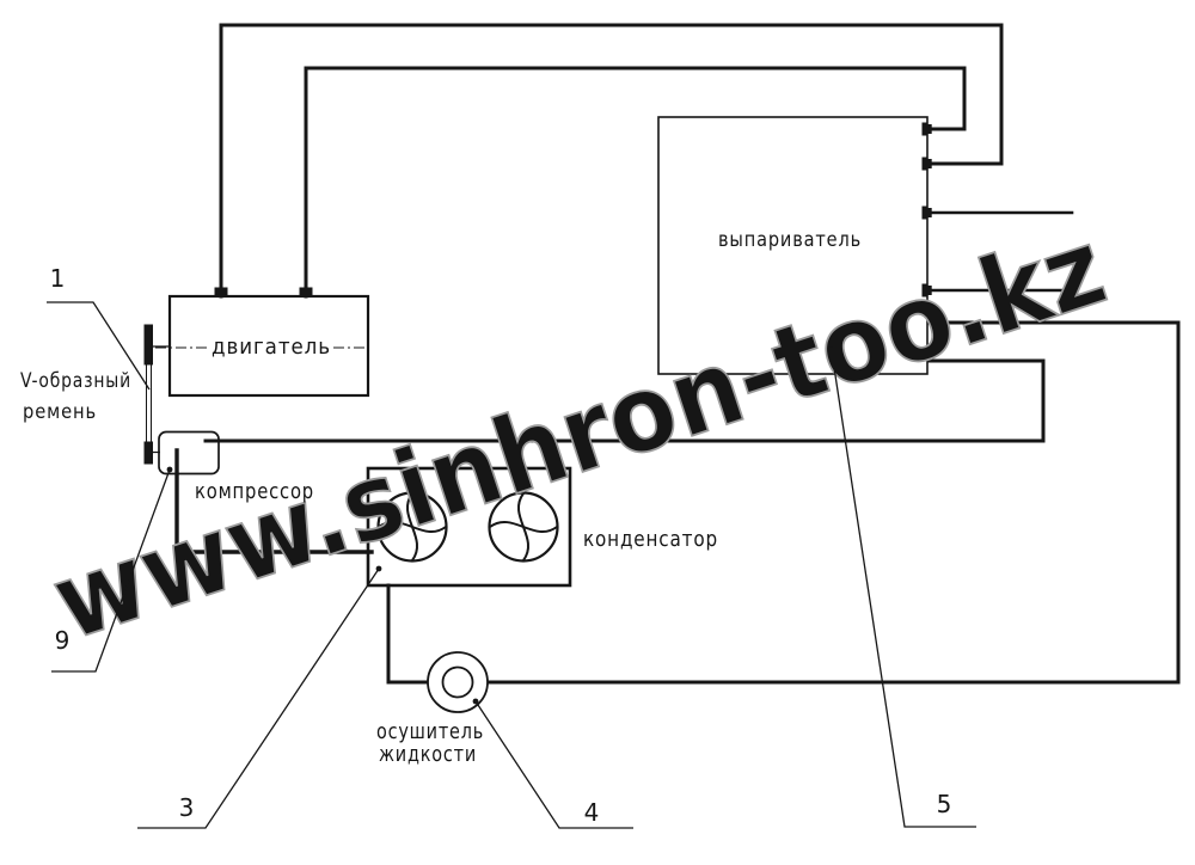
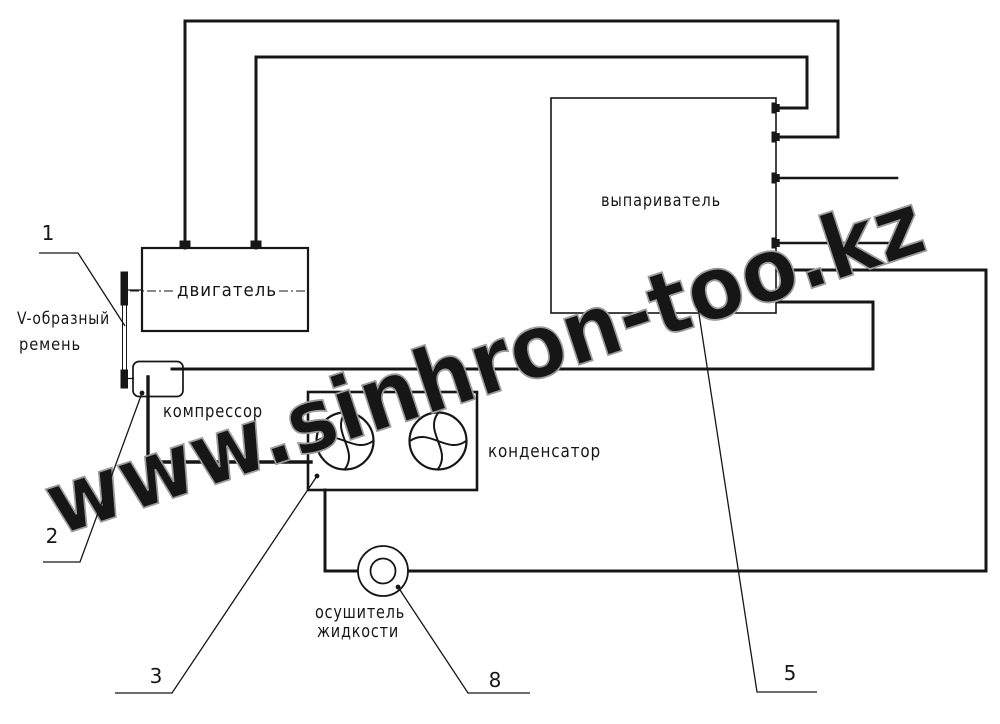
  двигатель
  выпариватель
  компрессор
  конденсатор
  осушитель
  жидкости
  V-образный
  ремень
  1
- 9
+ 2
  3
- 4
+ 8
  5
